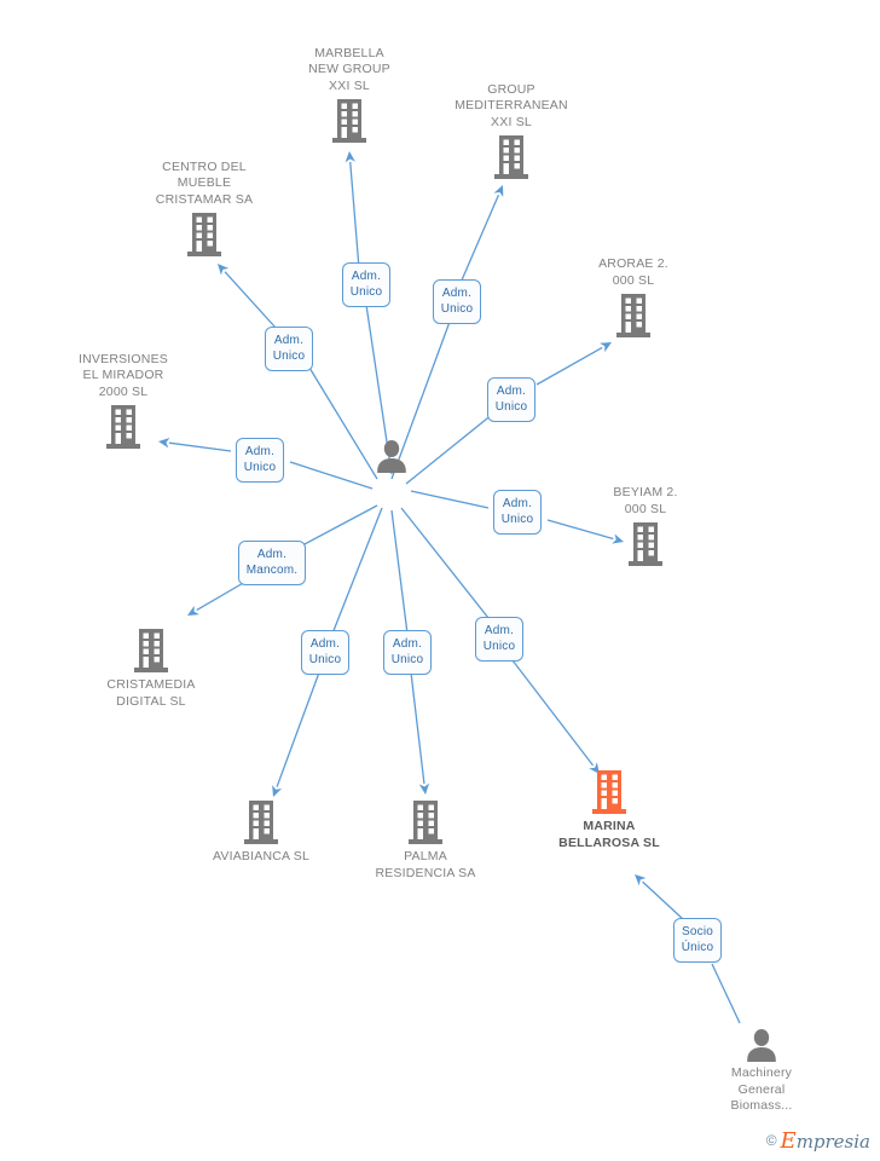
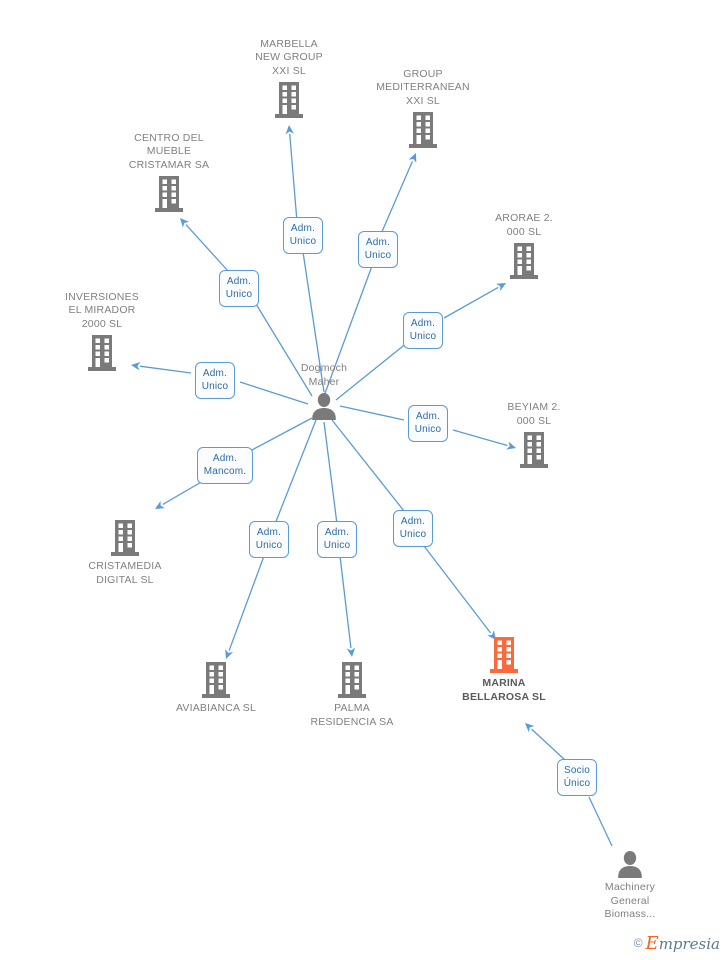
  MARBELLA
  NEW GROUP
  XXI SL
  GROUP
  MEDITERRANEAN
  XXI SL
  CENTRO DEL
  MUEBLE
  CRISTAMAR SA
  ARORAE 2.
  000 SL
  INVERSIONES
  EL MIRADOR
  2000 SL
  BEYIAM 2.
  000 SL
+ Dogmoch
+ Maher
  CRISTAMEDIA
  DIGITAL SL
  AVIABIANCA SL
  PALMA
  RESIDENCIA SA
  MARINA
  BELLAROSA SL
  Machinery
  General
  Biomass...
  Adm.
  Unico
  Adm.
  Unico
  Adm.
  Unico
  Adm.
  Unico
  Adm.
  Unico
  Adm.
  Unico
  Adm.
  Mancom.
  Adm.
  Unico
  Adm.
  Unico
  Adm.
  Unico
  Socio
  Único
  © Empresia
